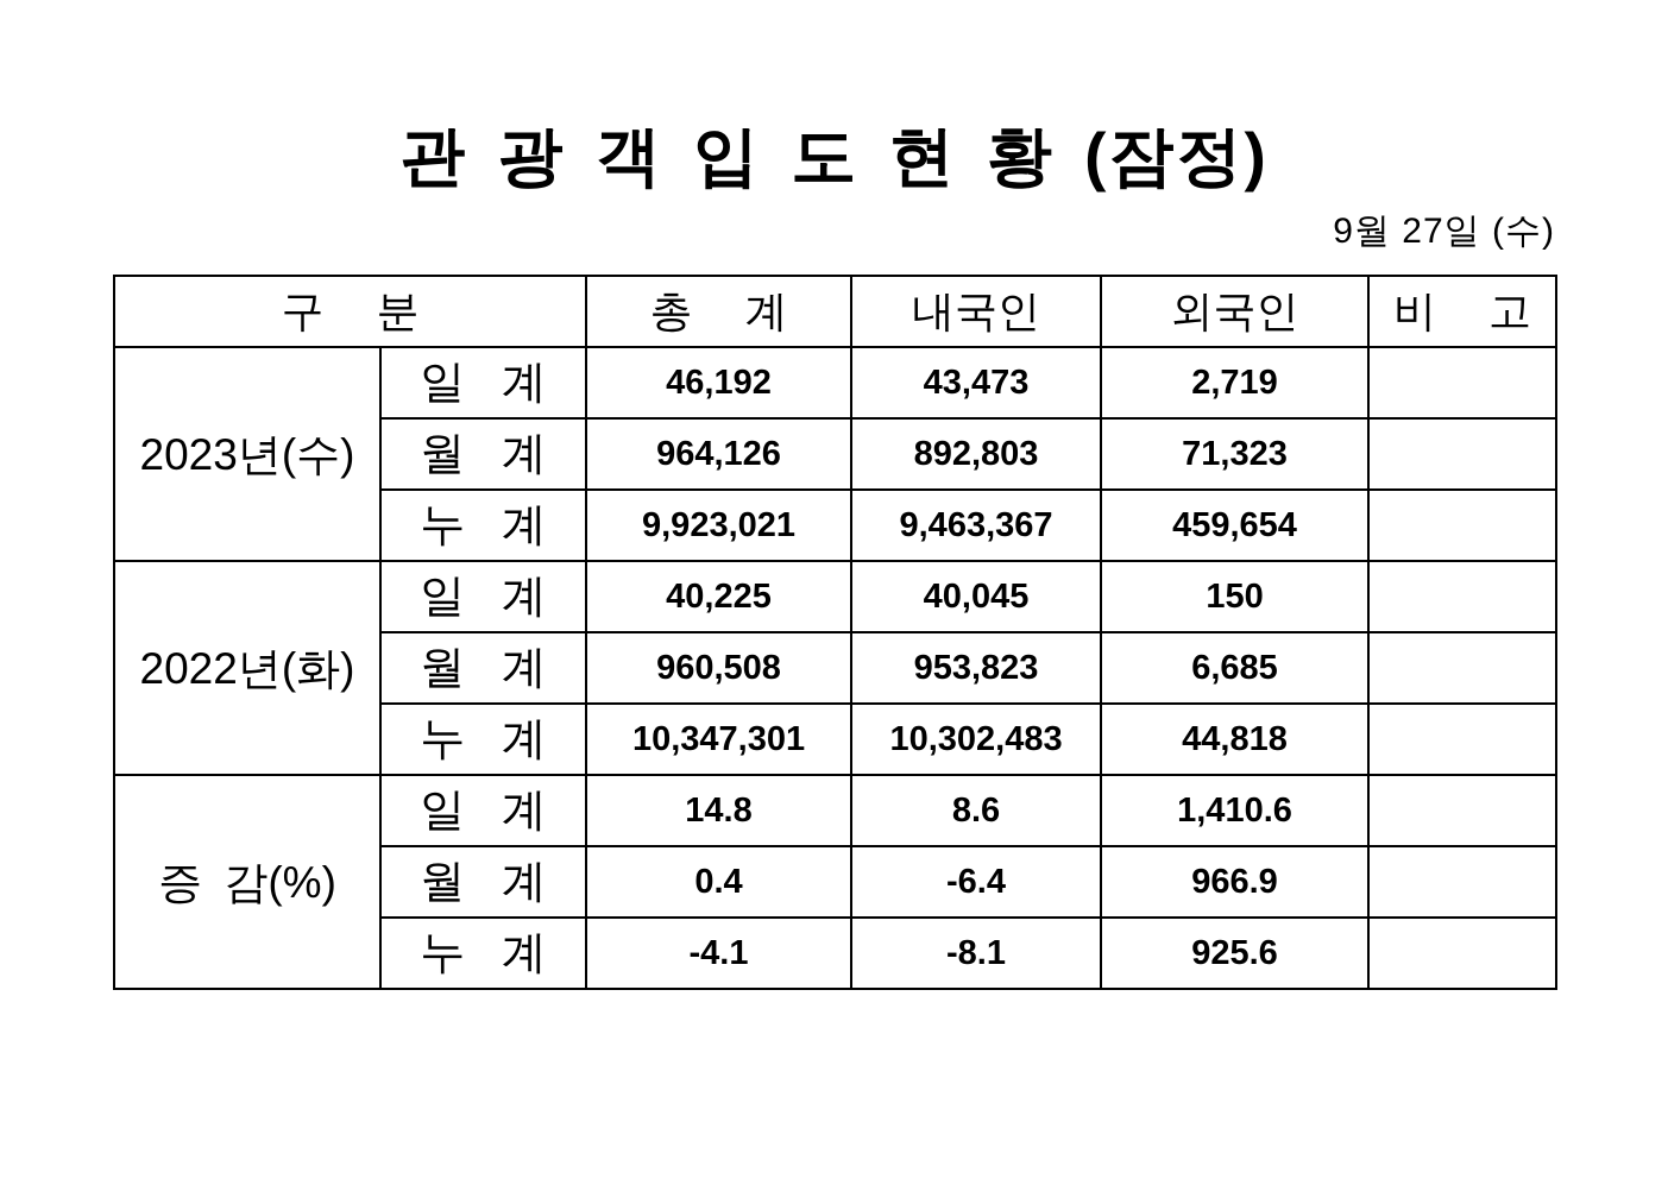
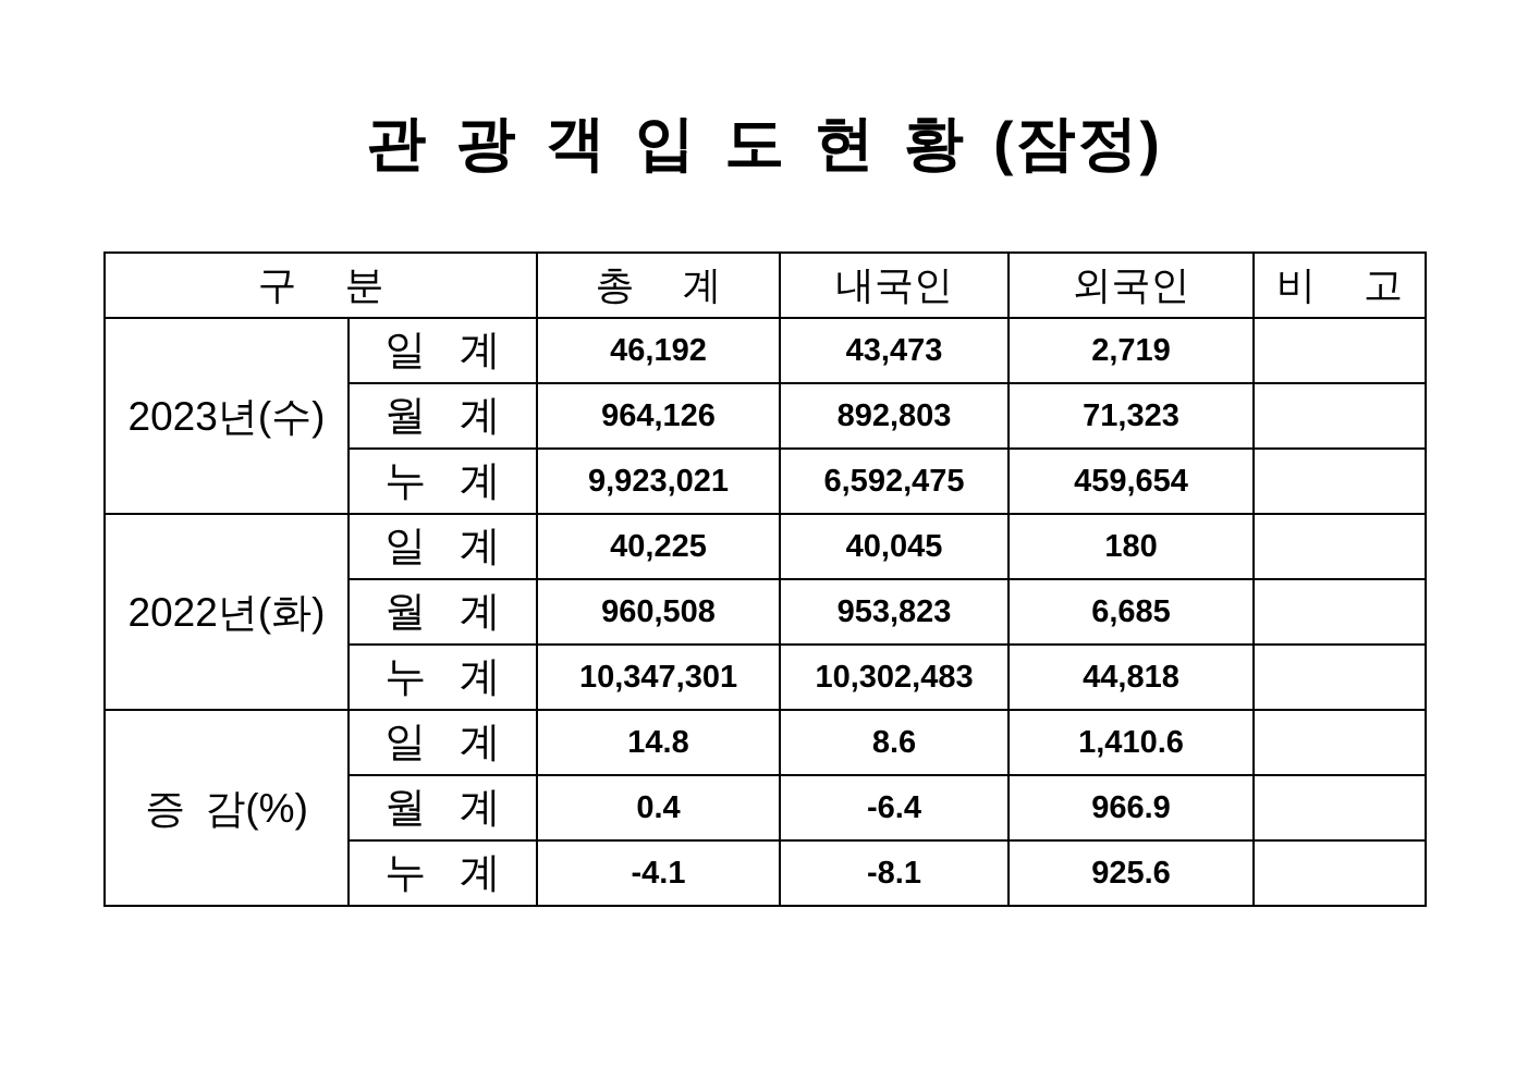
  관 광 객 입 도 현 황 (잠정)
- 9월 27일 (수)
  구 분	총 계	내국인	외국인	비 고
  2023년(수)	일 계	46,192	43,473	2,719
  월 계	964,126	892,803	71,323
- 누 계	9,923,021	9,463,367	459,654
+ 누 계	9,923,021	6,592,475	459,654
- 2022년(화)	일 계	40,225	40,045	150
+ 2022년(화)	일 계	40,225	40,045	180
  월 계	960,508	953,823	6,685
  누 계	10,347,301	10,302,483	44,818
  증 감(%)	일 계	14.8	8.6	1,410.6
  월 계	0.4	-6.4	966.9
  누 계	-4.1	-8.1	925.6
